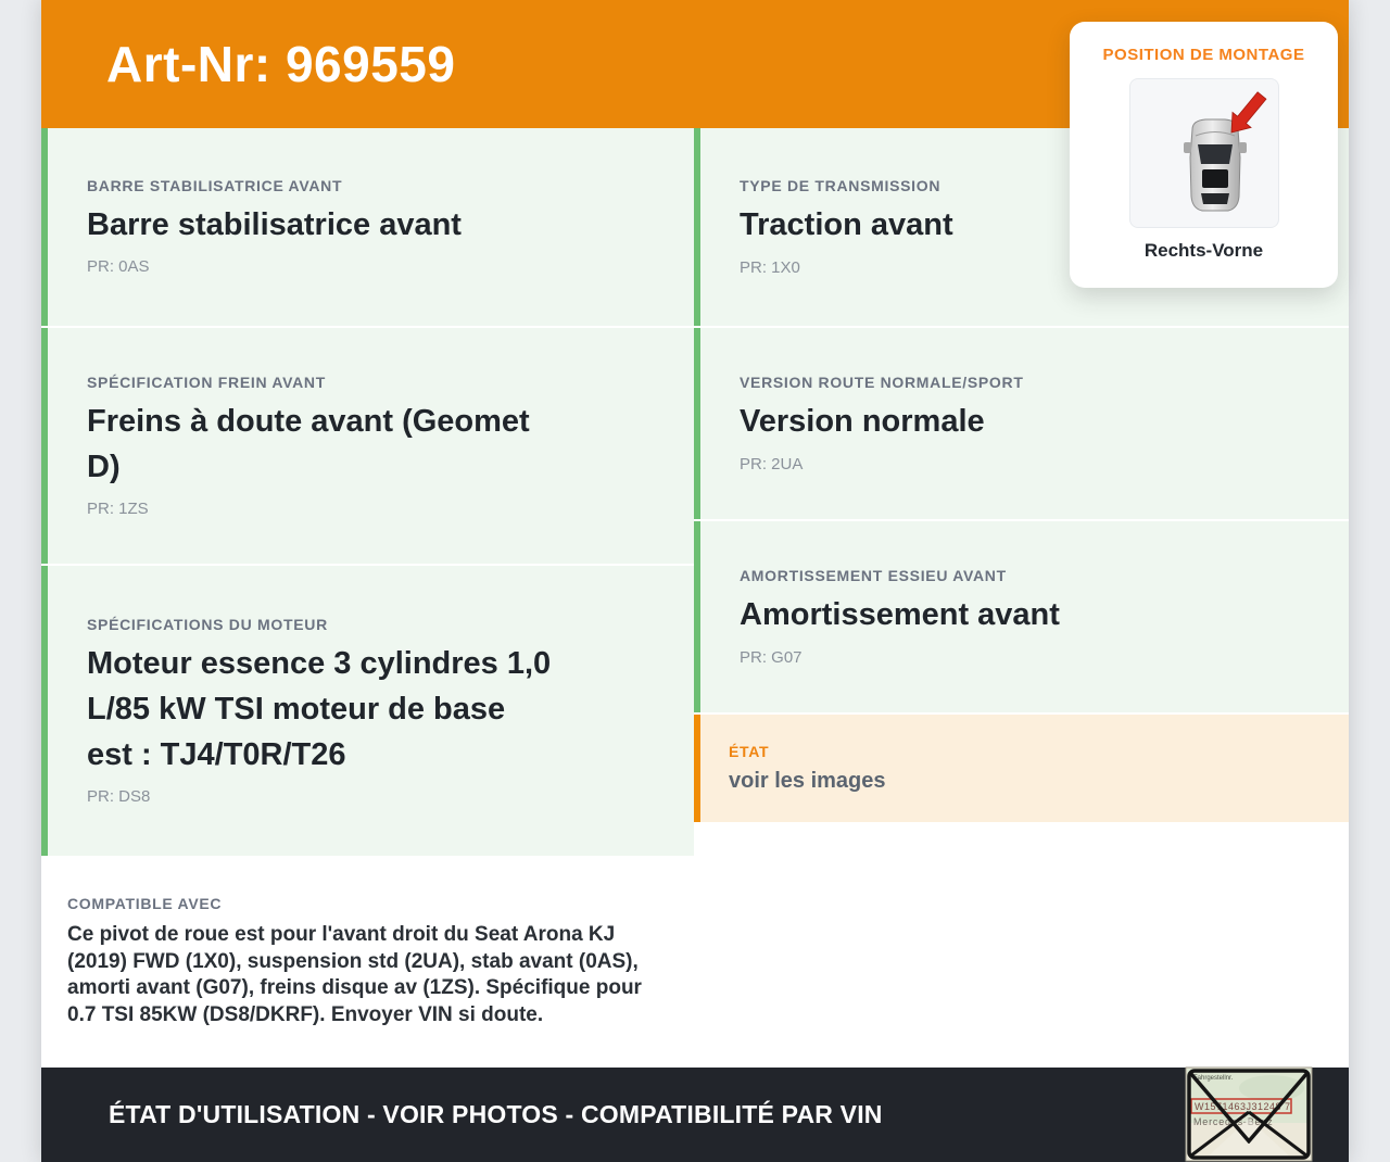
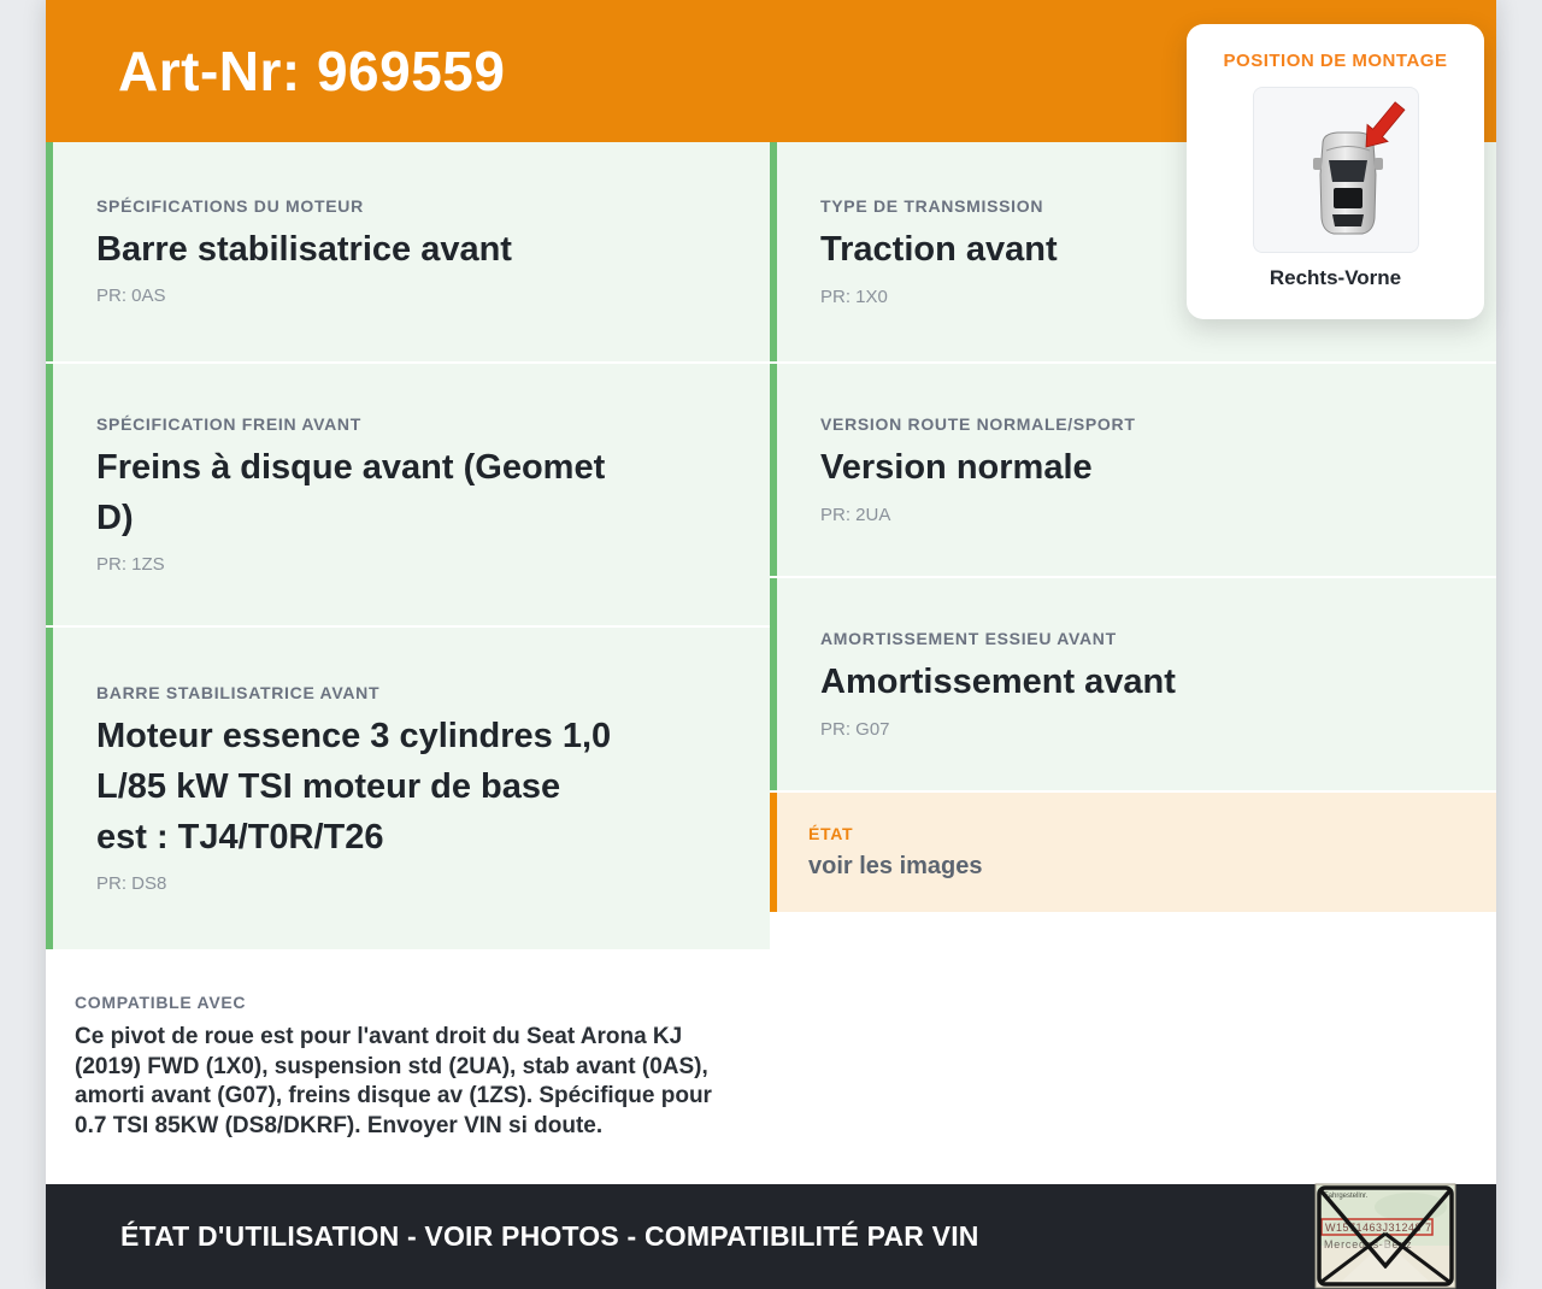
  Art-Nr: 969559
  POSITION DE MONTAGE
  Rechts-Vorne
- BARRE STABILISATRICE AVANT
+ SPÉCIFICATIONS DU MOTEUR
  Barre stabilisatrice avant
  PR: 0AS
  SPÉCIFICATION FREIN AVANT
- Freins à doute avant (Geomet D)
+ Freins à disque avant (Geomet D)
  PR: 1ZS
- SPÉCIFICATIONS DU MOTEUR
+ BARRE STABILISATRICE AVANT
  Moteur essence 3 cylindres 1,0 L/85 kW TSI moteur de base est : TJ4/T0R/T26
  PR: DS8
  COMPATIBLE AVEC
  Ce pivot de roue est pour l'avant droit du Seat Arona KJ (2019) FWD (1X0), suspension std (2UA), stab avant (0AS), amorti avant (G07), freins disque av (1ZS). Spécifique pour 0.7 TSI 85KW (DS8/DKRF). Envoyer VIN si doute.
  TYPE DE TRANSMISSION
  Traction avant
  PR: 1X0
  VERSION ROUTE NORMALE/SPORT
  Version normale
  PR: 2UA
  AMORTISSEMENT ESSIEU AVANT
  Amortissement avant
  PR: G07
  ÉTAT
  voir les images
  ÉTAT D'UTILISATION - VOIR PHOTOS - COMPATIBILITÉ PAR VIN
  W151463J3124 7
  Merceds-Bez
